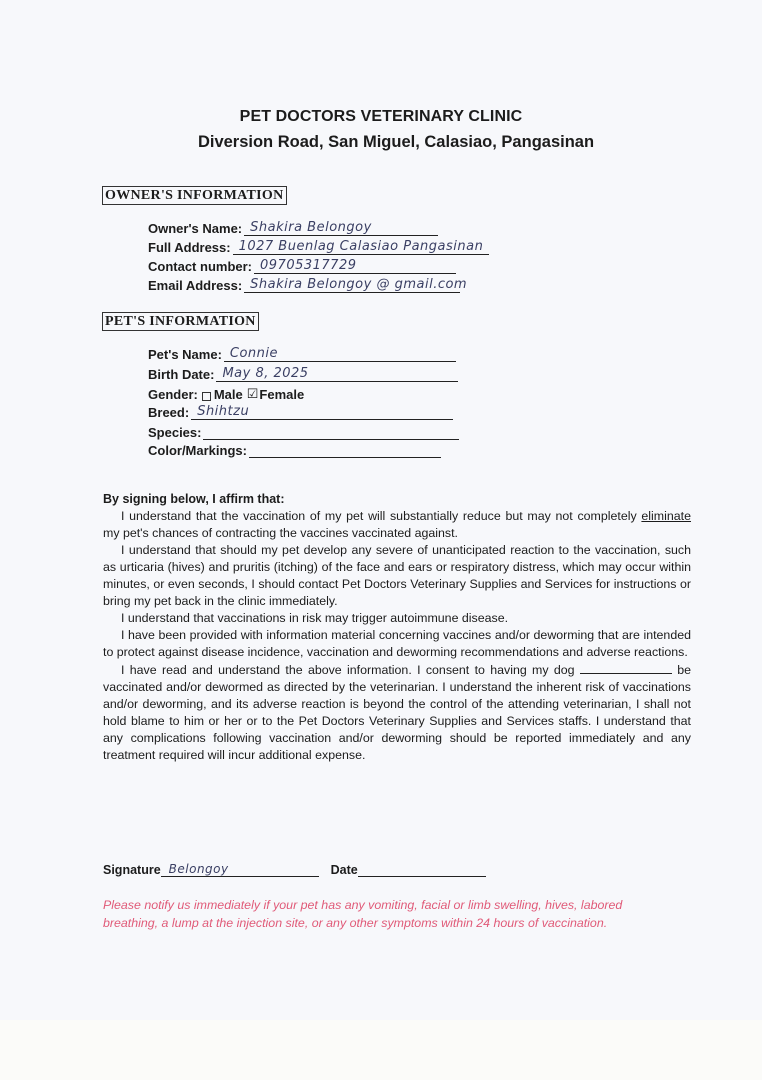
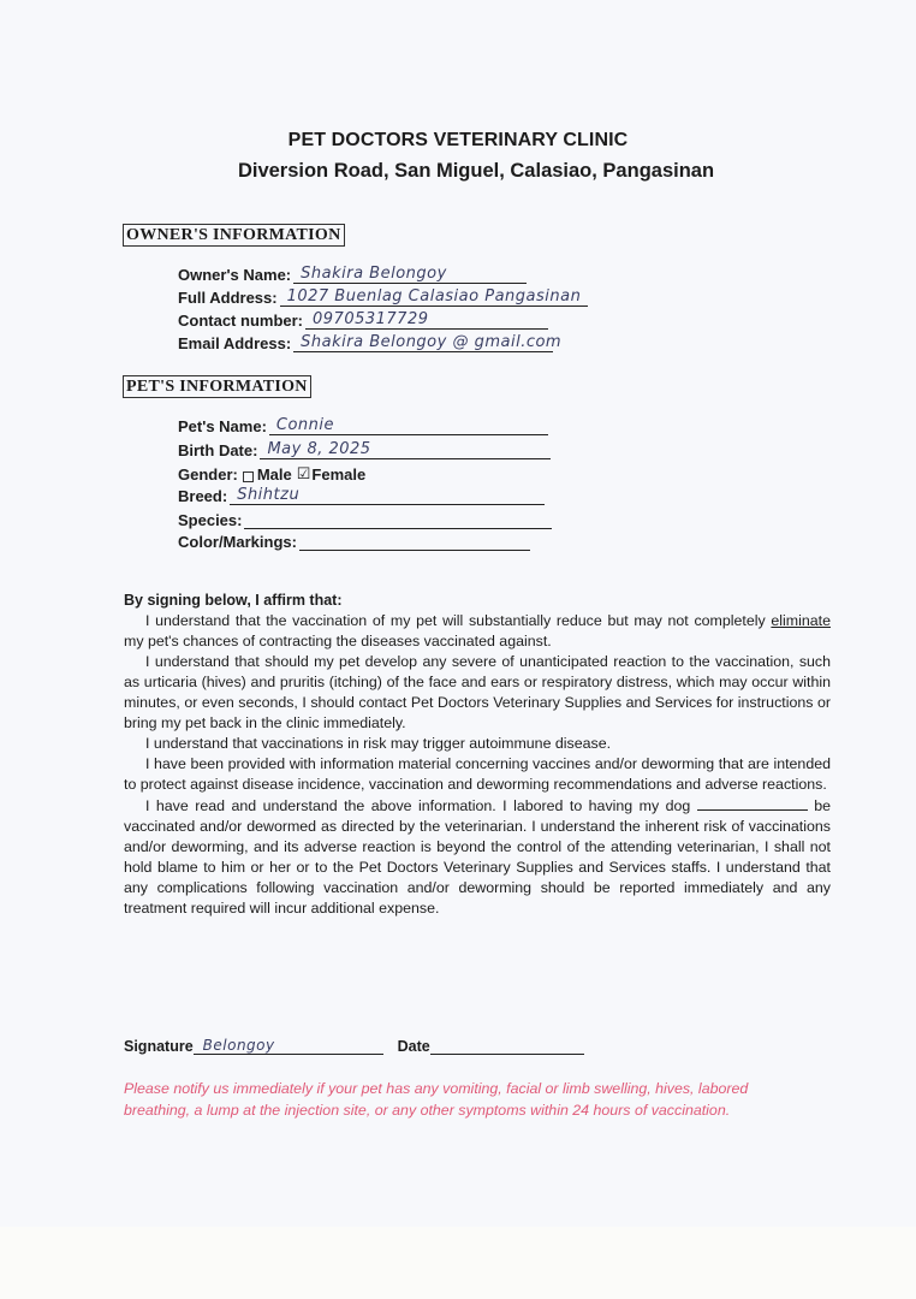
  PET DOCTORS VETERINARY CLINIC
  Diversion Road, San Miguel, Calasiao, Pangasinan
  OWNER'S INFORMATION
  Owner's Name:
  Shakira Belongoy
  Full Address:
  1027 Buenlag Calasiao Pangasinan
  Contact number:
  09705317729
  Email Address:
  Shakira Belongoy @ gmail.com
  PET'S INFORMATION
  Pet's Name:
  Connie
  Birth Date:
  May 8, 2025
  Gender:
  Male
  ☑
  Female
  Breed:
  Shihtzu
  Species:
  Color/Markings:
  By signing below, I affirm that:
- I understand that the vaccination of my pet will substantially reduce but may not completely eliminate my pet's chances of contracting the vaccines vaccinated against.
+ I understand that the vaccination of my pet will substantially reduce but may not completely eliminate my pet's chances of contracting the diseases vaccinated against.
  I understand that should my pet develop any severe of unanticipated reaction to the vaccination, such as urticaria (hives) and pruritis (itching) of the face and ears or respiratory distress, which may occur within minutes, or even seconds, I should contact Pet Doctors Veterinary Supplies and Services for instructions or bring my pet back in the clinic immediately.
  I understand that vaccinations in risk may trigger autoimmune disease.
  I have been provided with information material concerning vaccines and/or deworming that are intended to protect against disease incidence, vaccination and deworming recommendations and adverse reactions.
- I have read and understand the above information. I consent to having my dog be vaccinated and/or dewormed as directed by the veterinarian. I understand the inherent risk of vaccinations and/or deworming, and its adverse reaction is beyond the control of the attending veterinarian, I shall not hold blame to him or her or to the Pet Doctors Veterinary Supplies and Services staffs. I understand that any complications following vaccination and/or deworming should be reported immediately and any treatment required will incur additional expense.
+ I have read and understand the above information. I labored to having my dog be vaccinated and/or dewormed as directed by the veterinarian. I understand the inherent risk of vaccinations and/or deworming, and its adverse reaction is beyond the control of the attending veterinarian, I shall not hold blame to him or her or to the Pet Doctors Veterinary Supplies and Services staffs. I understand that any complications following vaccination and/or deworming should be reported immediately and any treatment required will incur additional expense.
  Signature
  Belongoy
  Date
  Please notify us immediately if your pet has any vomiting, facial or limb swelling, hives, labored breathing, a lump at the injection site, or any other symptoms within 24 hours of vaccination.
